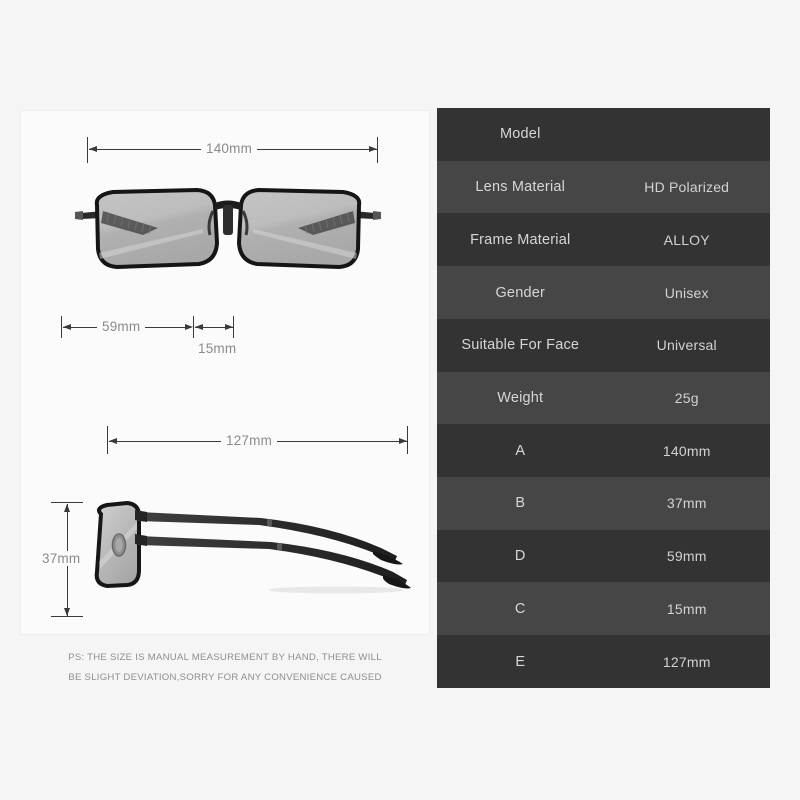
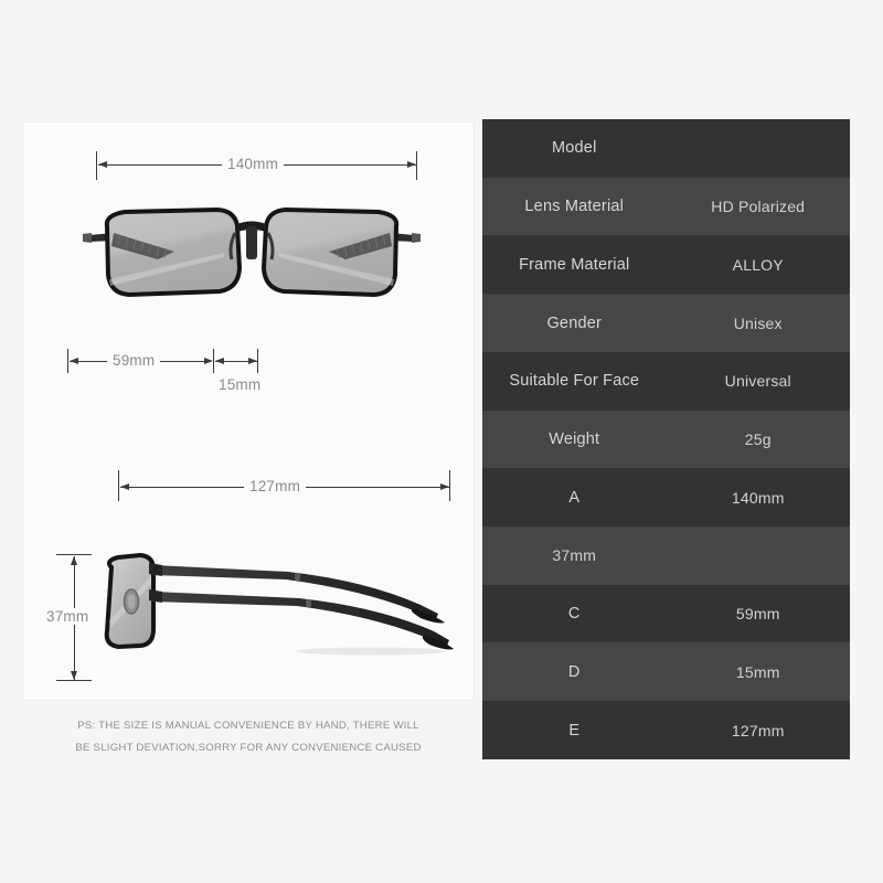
  140mm
  59mm
  15mm
  127mm
  37mm
- PS: THE SIZE IS MANUAL MEASUREMENT BY HAND, THERE WILL
+ PS: THE SIZE IS MANUAL CONVENIENCE BY HAND, THERE WILL
  BE SLIGHT DEVIATION,SORRY FOR ANY CONVENIENCE CAUSED
  Model
  Lens Material
  HD Polarized
  Frame Material
  ALLOY
  Gender
  Unisex
  Suitable For Face
  Universal
  Weight
  25g
  A
  140mm
- B
  37mm
- D
+ C
  59mm
- C
+ D
  15mm
  E
  127mm
